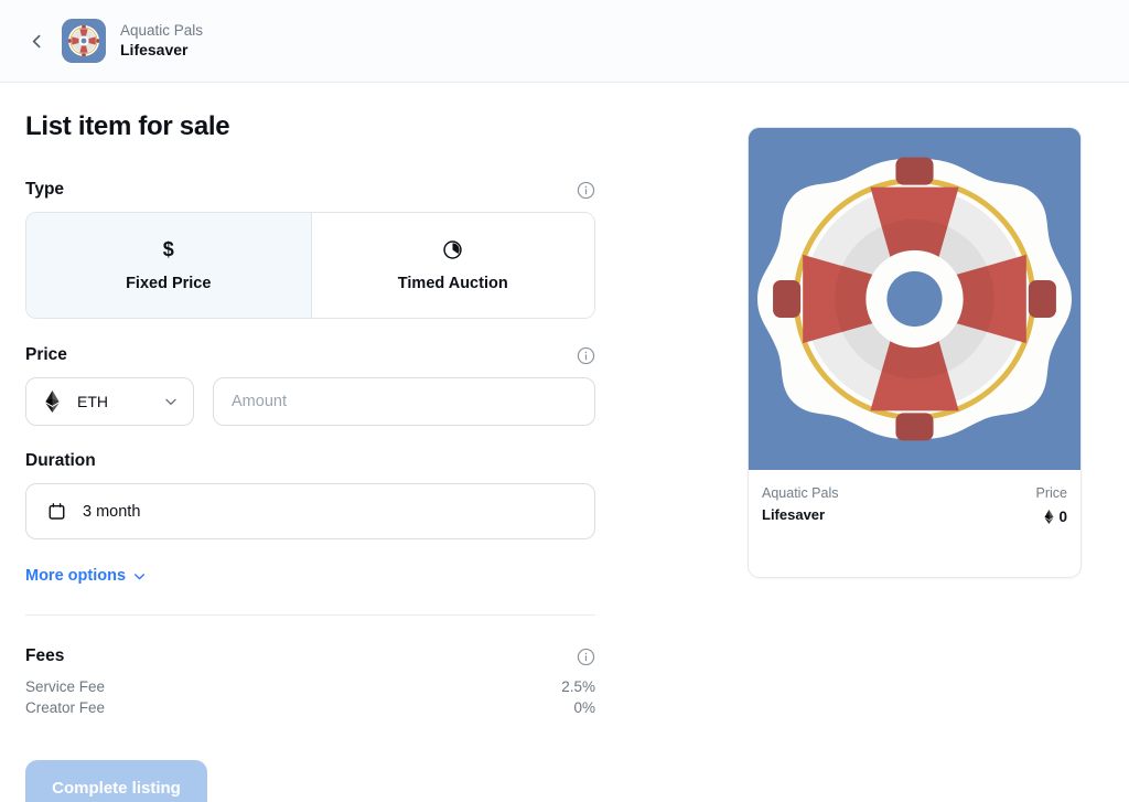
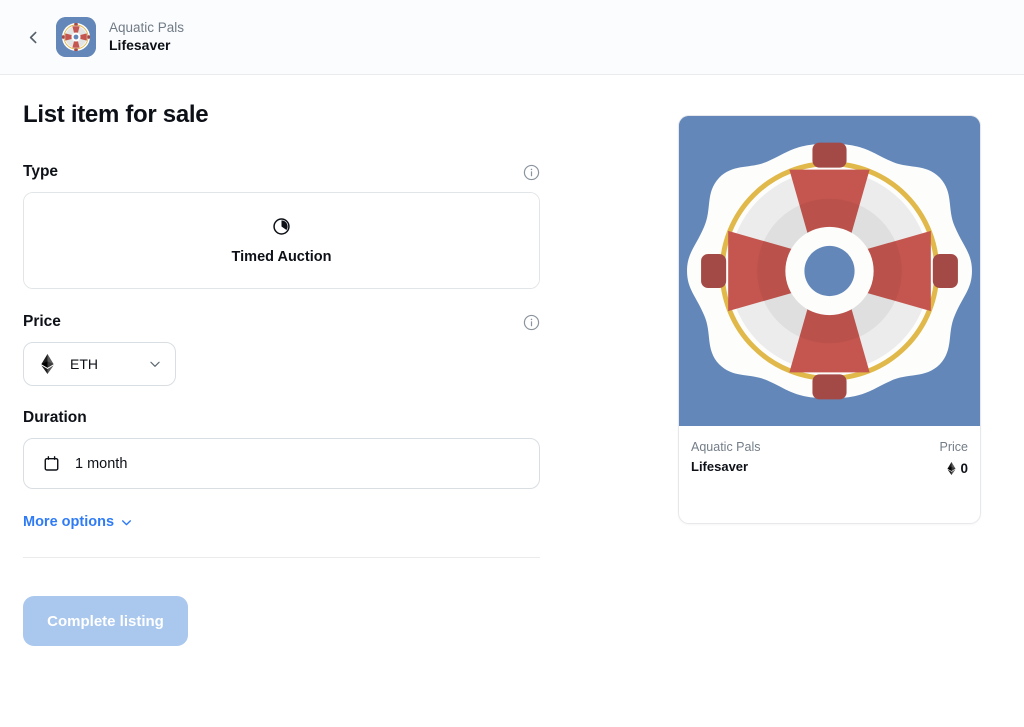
  Aquatic Pals
  Lifesaver
  List item for sale
  Type
- $
- Fixed Price
  Timed Auction
  Price
  ETH
- Amount
  Duration
- 3 month
+ 1 month
  More options
- Fees
- Service Fee
- 2.5%
- Creator Fee
- 0%
  Complete listing
  Aquatic Pals
  Lifesaver
  Price
  0
